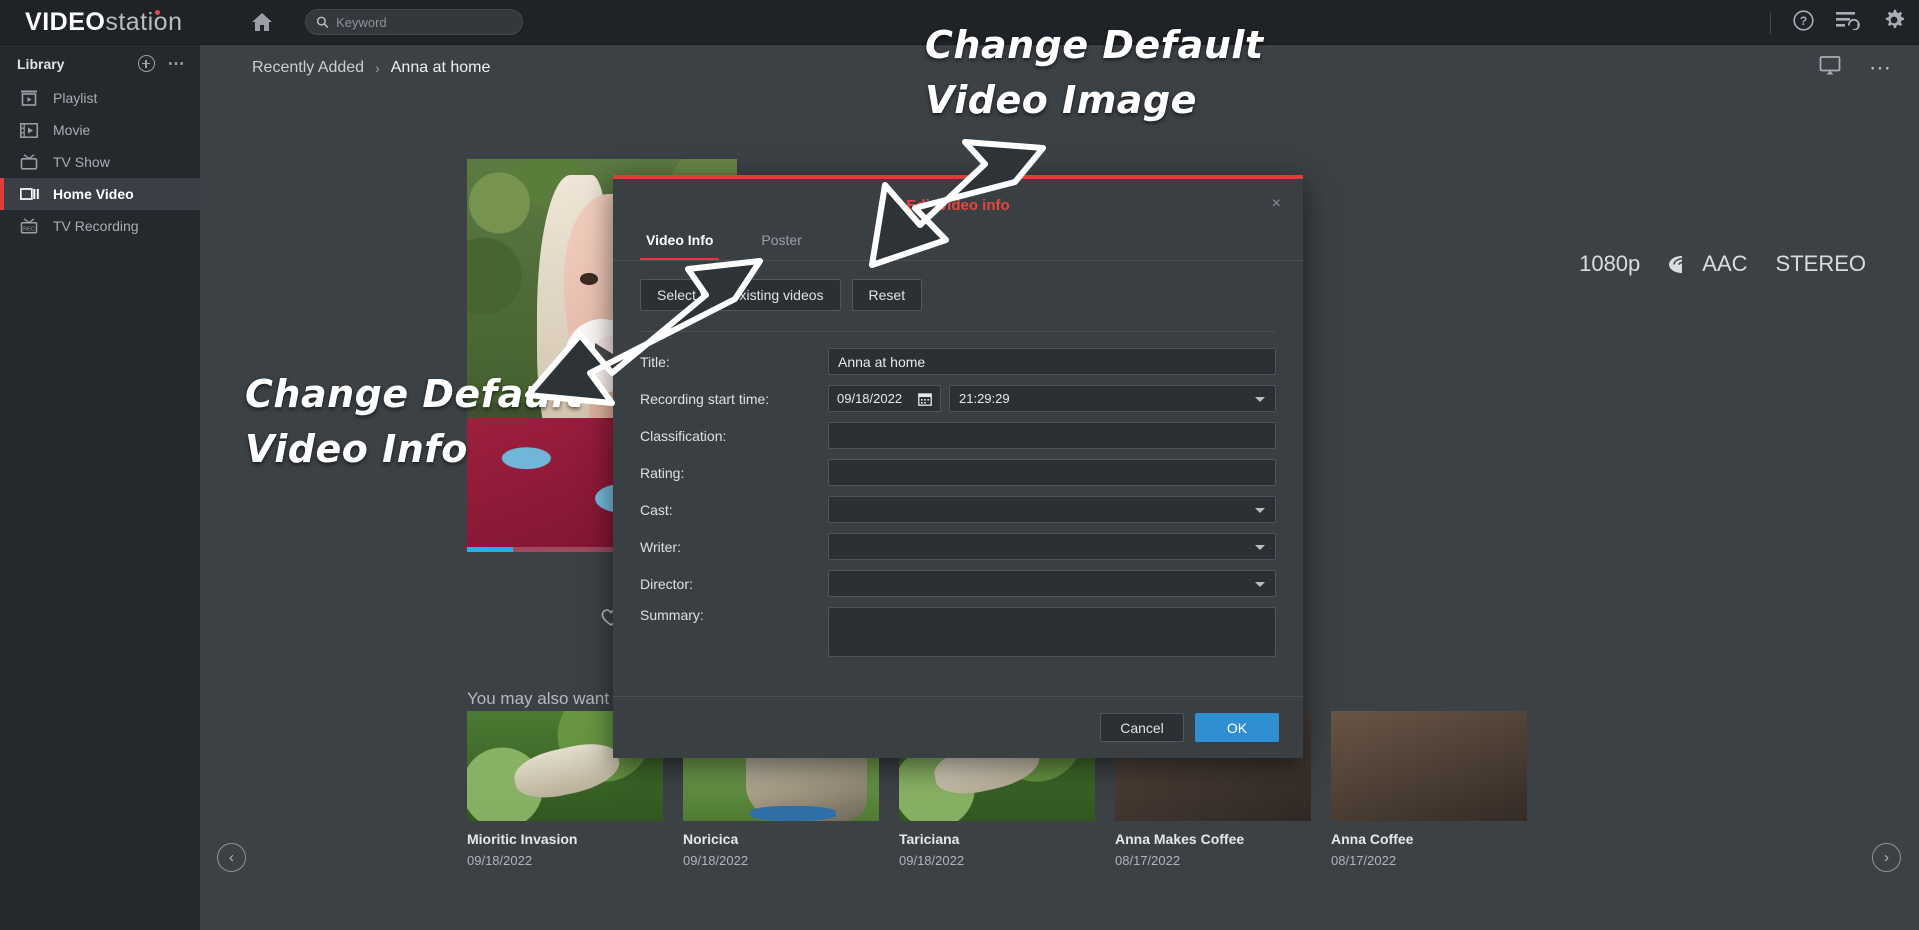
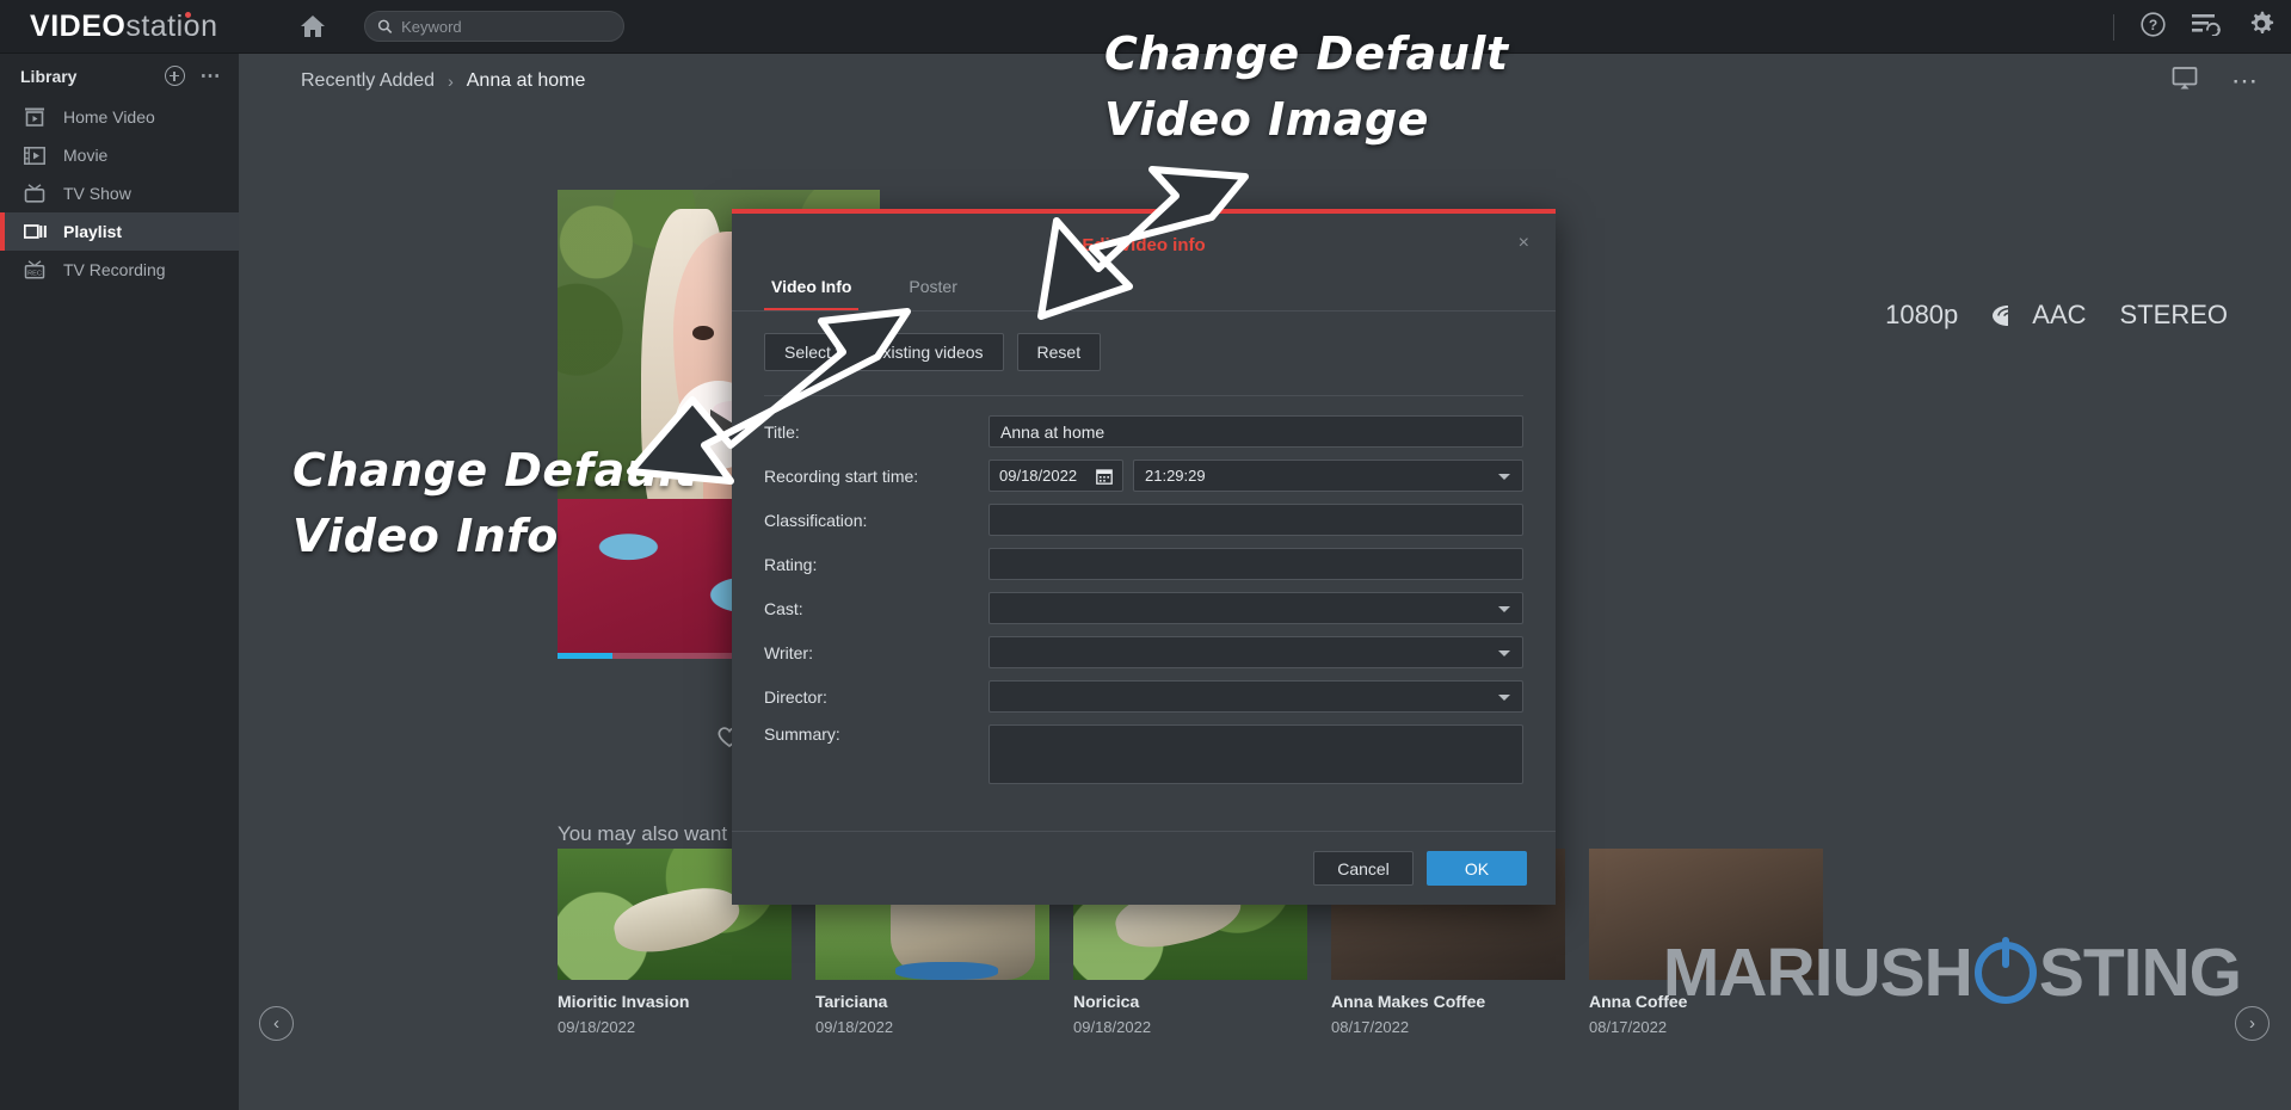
  VIDEOstation
  Keyword
  ?
  Library
  ⋯
- Playlist
+ Home Video
  Movie
  TV Show
- Home Video
+ Playlist
  TV Recording
  Recently Added
  ›
  Anna at home
  ⋯
  1080p
  AAC
  STEREO
  Mioritic Invasion
  09/18/2022
- Noricica
+ Tariciana
  09/18/2022
- Tariciana
+ Noricica
  09/18/2022
  Anna Makes Coffee
  08/17/2022
  Anna Coffee
  08/17/2022
  ‹
  ›
+ MARIUSH
+ STING
  ×
  Video Info
  Poster
  Selectxisting videos
  Reset
  Title:
  Anna at home
  Recording start time:
  09/18/2022
  21:29:29
  Classification:
  Rating:
  Cast:
  Writer:
  Director:
  Summary:
  Cancel
  OK
  Change Default
  Video Image
  Change Defa
  Video Info
